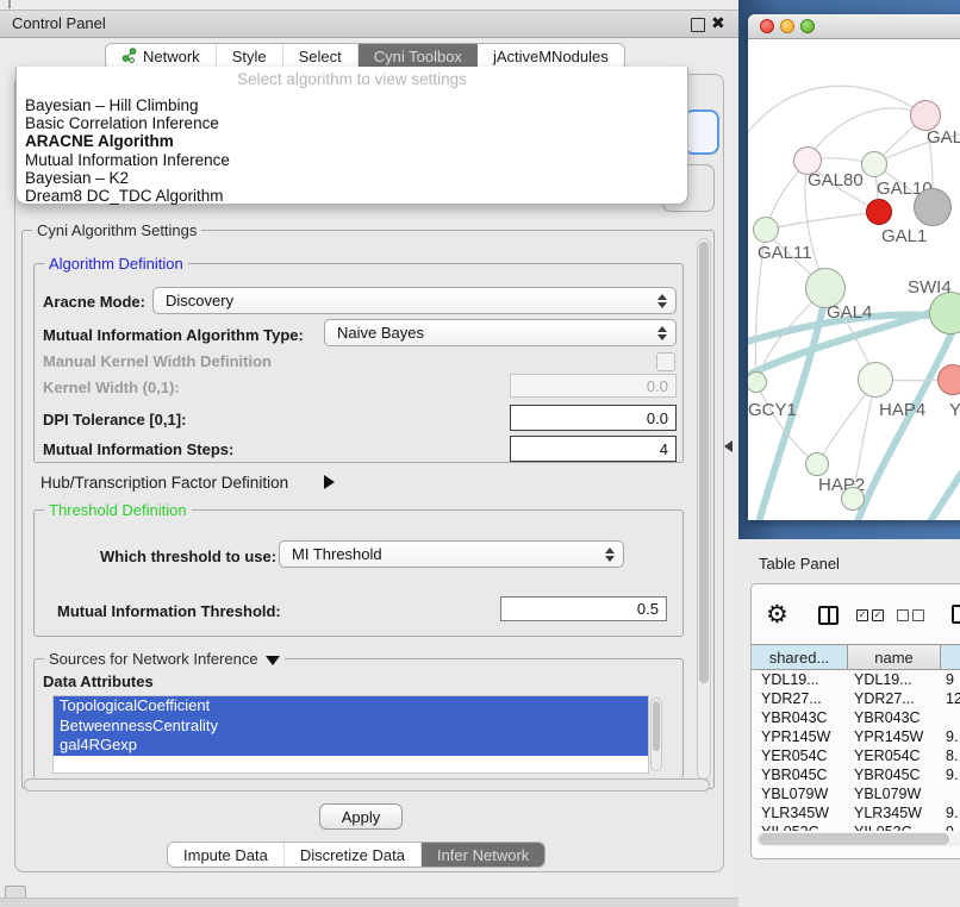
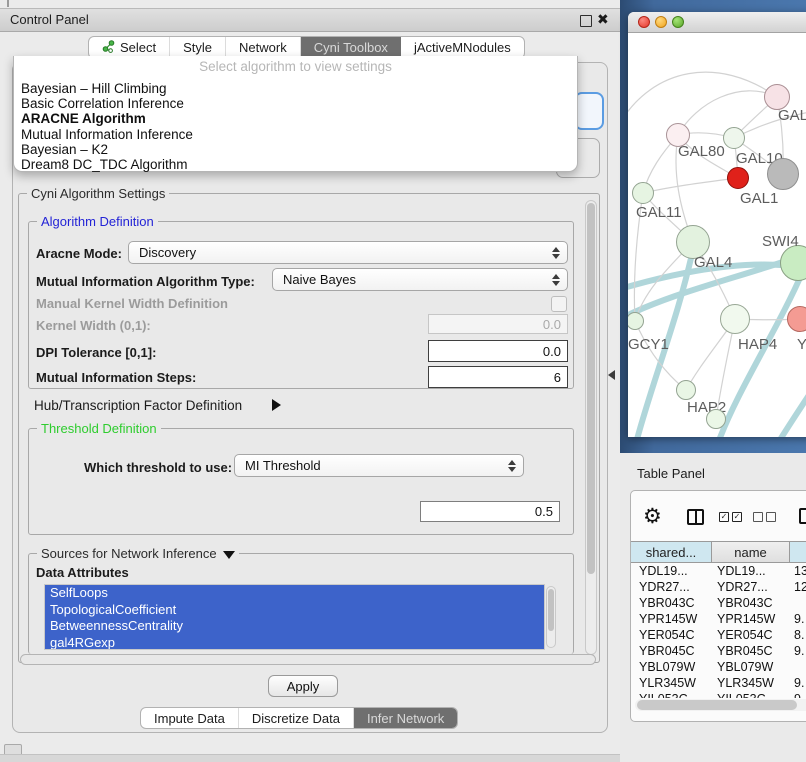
  Control Panel
  ✖
- Network
+ Select
  Style
- Select
+ Network
  Cyni Toolbox
  jActiveMNodules
  Cyni Algorithm Settings
  Algorithm Definition
  Aracne Mode:
  Discovery
  Mutual Information Algorithm Type:
  Naive Bayes
  Manual Kernel Width Definition
  Kernel Width (0,1):
  0.0
  DPI Tolerance [0,1]:
  0.0
  Mutual Information Steps:
- 4
+ 6
  Hub/Transcription Factor Definition
  Threshold Definition
  Which threshold to use:
  MI Threshold
- Mutual Information Threshold:
  0.5
  Sources for Network Inference
  Data Attributes
+ SelfLoops
  TopologicalCoefficient
  BetweennessCentrality
  gal4RGexp
  Apply
  Impute Data
  Discretize Data
  Infer Network
  Select algorithm to view settings
  Bayesian – Hill Climbing
  Basic Correlation Inference
  ARACNE Algorithm
  Mutual Information Inference
  Bayesian – K2
  Dream8 DC_TDC Algorithm
  GAL
  GAL80
  GAL1
  GAL1
  GAL11
  GAL4
  SWI4
  GCY1
  HAP4
  Y
  HAP2
  Table Panel
  ⚙
  ✓
  ✓
  shared...
  name
  YDL19...
  YDL19...
- 9
+ 13
  YDR27...
  YDR27...
  12
  YBR043C
  YBR043C
  YPR145W
  YPR145W
  9.
  YER054C
  YER054C
  8.
  YBR045C
  YBR045C
  9.
  YBL079W
  YBL079W
  YLR345W
  YLR345W
  9.
